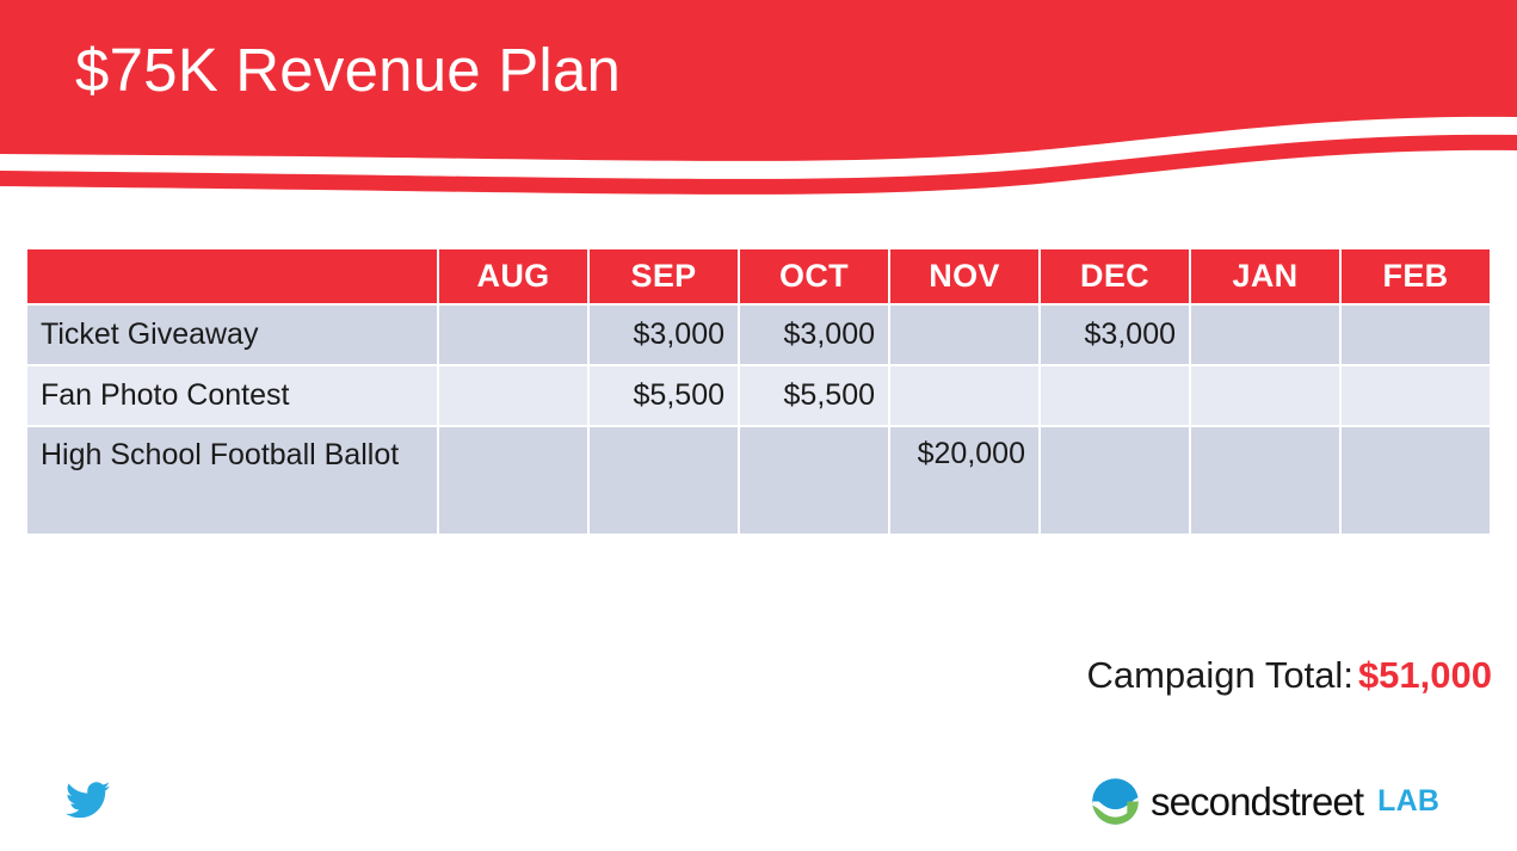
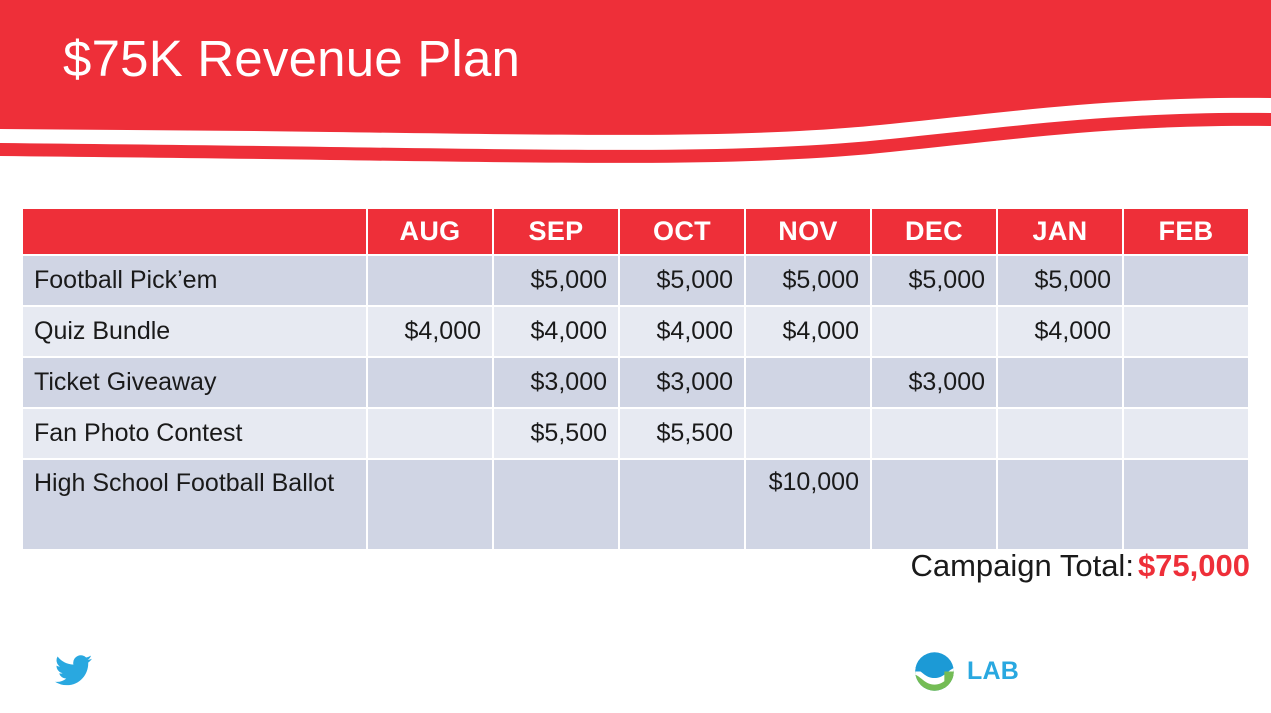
  $75K Revenue Plan
  	AUG	SEP	OCT	NOV	DEC	JAN	FEB
+ Football Pick’em		$5,000	$5,000	$5,000	$5,000	$5,000
+ Quiz Bundle	$4,000	$4,000	$4,000	$4,000		$4,000
  Ticket Giveaway		$3,000	$3,000		$3,000
  Fan Photo Contest		$5,500	$5,500
- High School Football Ballot				$20,000
+ High School Football Ballot				$10,000
- Campaign Total:$51,000
+ Campaign Total:$75,000
- secondstreet
  LAB
